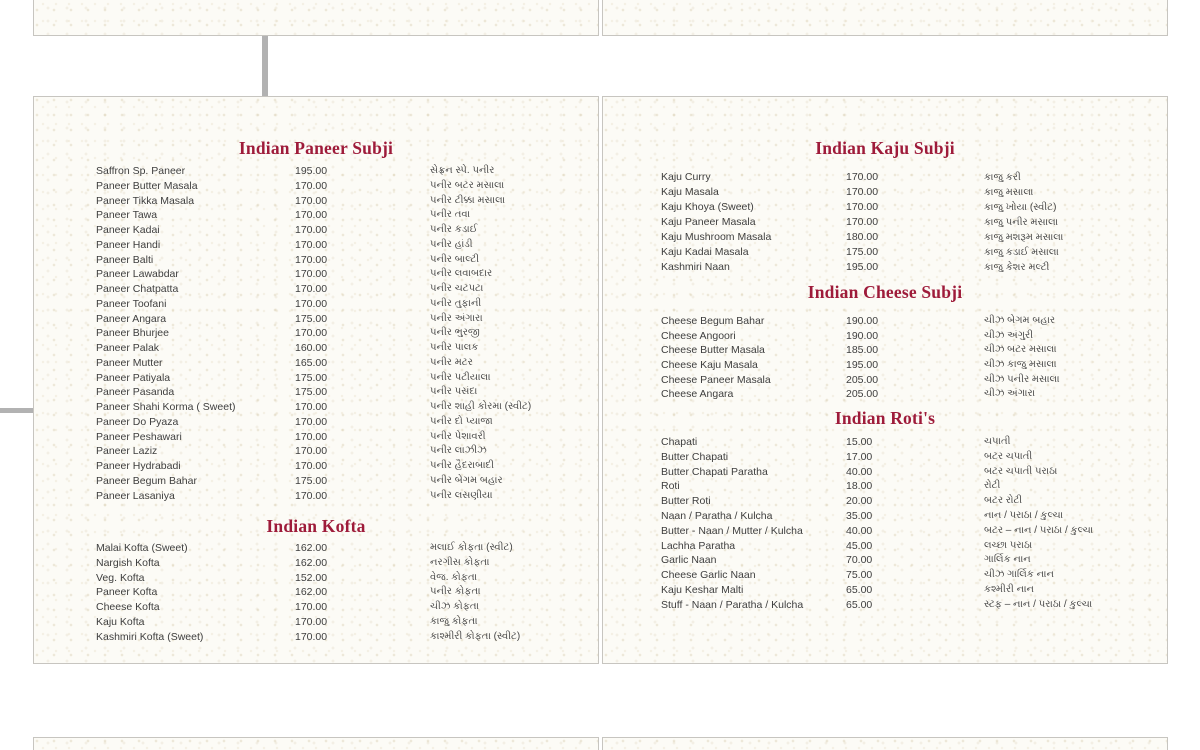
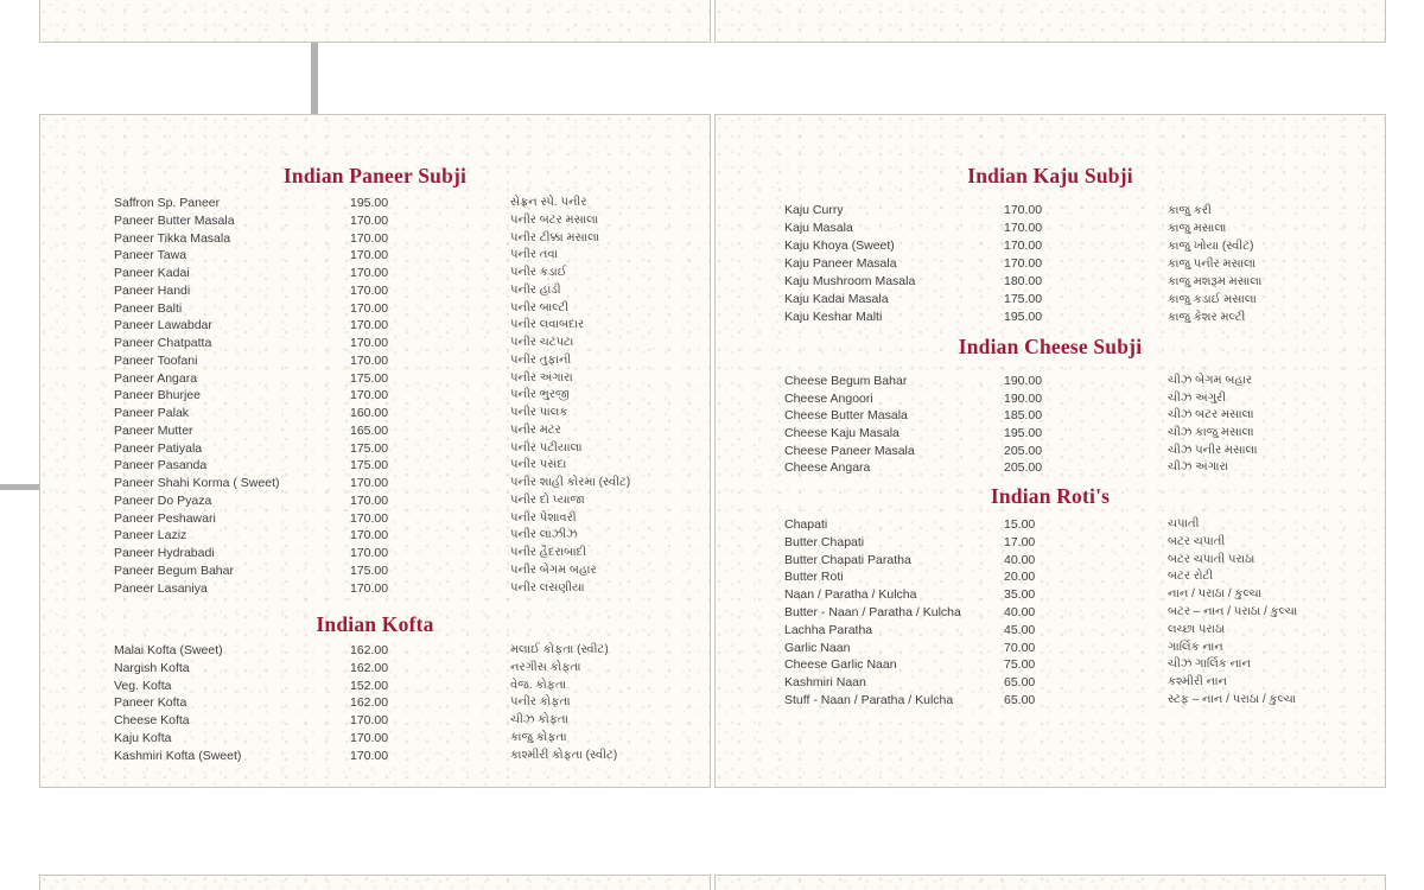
  Indian Paneer Subji
  Saffron Sp. Paneer
  195.00
  સેફ્રન સ્પે. પનીર
  Paneer Butter Masala
  170.00
  પનીર બટર મસાલા
  Paneer Tikka Masala
  170.00
  પનીર ટીક્કા મસાલા
  Paneer Tawa
  170.00
  પનીર તવા
  Paneer Kadai
  170.00
  પનીર કડાઈ
  Paneer Handi
  170.00
  પનીર હાંડી
  Paneer Balti
  170.00
  પનીર બાલ્ટી
  Paneer Lawabdar
  170.00
  પનીર લવાબદાર
  Paneer Chatpatta
  170.00
  પનીર ચટપટા
  Paneer Toofani
  170.00
  પનીર તુફાની
  Paneer Angara
  175.00
  પનીર અંગારા
  Paneer Bhurjee
  170.00
  પનીર ભુરજી
  Paneer Palak
  160.00
  પનીર પાલક
  Paneer Mutter
  165.00
  પનીર મટર
  Paneer Patiyala
  175.00
  પનીર પટીયાલા
  Paneer Pasanda
  175.00
  પનીર પસંદા
  Paneer Shahi Korma ( Sweet)
  170.00
  પનીર શાહી કોરમા (સ્વીટ)
  Paneer Do Pyaza
  170.00
  પનીર દો પ્યાજા
  Paneer Peshawari
  170.00
  પનીર પેશાવરી
  Paneer Laziz
  170.00
  પનીર લાઝીઝ
  Paneer Hydrabadi
  170.00
  પનીર હૈદરાબાદી
  Paneer Begum Bahar
  175.00
  પનીર બેગમ બહાર
  Paneer Lasaniya
  170.00
  પનીર લસણીયા
  Indian Kofta
  Malai Kofta (Sweet)
  162.00
  મલાઈ કોફતા (સ્વીટ)
  Nargish Kofta
  162.00
  નરગીસ કોફતા
  Veg. Kofta
  152.00
  વેજ. કોફતા
  Paneer Kofta
  162.00
  પનીર કોફતા
  Cheese Kofta
  170.00
  ચીઝ કોફતા
  Kaju Kofta
  170.00
  કાજુ કોફતા
  Kashmiri Kofta (Sweet)
  170.00
  કાશ્મીરી કોફતા (સ્વીટ)
  Indian Kaju Subji
  Kaju Curry
  170.00
  કાજુ કરી
  Kaju Masala
  170.00
  કાજુ મસાલા
  Kaju Khoya (Sweet)
  170.00
  કાજુ ખોયા (સ્વીટ)
  Kaju Paneer Masala
  170.00
  કાજુ પનીર મસાલા
  Kaju Mushroom Masala
  180.00
  કાજુ મશરૂમ મસાલા
  Kaju Kadai Masala
  175.00
  કાજુ કડાઈ મસાલા
- Kashmiri Naan
+ Kaju Keshar Malti
  195.00
  કાજુ કેશર મલ્ટી
  Indian Cheese Subji
  Cheese Begum Bahar
  190.00
  ચીઝ બેગમ બહાર
  Cheese Angoori
  190.00
  ચીઝ અંગુરી
  Cheese Butter Masala
  185.00
  ચીઝ બટર મસાલા
  Cheese Kaju Masala
  195.00
  ચીઝ કાજુ મસાલા
  Cheese Paneer Masala
  205.00
  ચીઝ પનીર મસાલા
  Cheese Angara
  205.00
  ચીઝ અંગારા
  Indian Roti's
  Chapati
  15.00
  ચપાતી
  Butter Chapati
  17.00
  બટર ચપાતી
  Butter Chapati Paratha
  40.00
  બટર ચપાતી પરાઠા
- Roti
- 18.00
- રોટી
  Butter Roti
  20.00
  બટર રોટી
  Naan / Paratha / Kulcha
  35.00
  નાન / પરાઠા / કુલ્ચા
- Butter - Naan / Mutter / Kulcha
+ Butter - Naan / Paratha / Kulcha
  40.00
  બટર – નાન / પરાઠા / કુલ્ચા
  Lachha Paratha
  45.00
  લચ્છા પરાઠા
  Garlic Naan
  70.00
  ગાર્લિક નાન
  Cheese Garlic Naan
  75.00
  ચીઝ ગાર્લિક નાન
- Kaju Keshar Malti
+ Kashmiri Naan
  65.00
  કશ્મીરી નાન
  Stuff - Naan / Paratha / Kulcha
  65.00
  સ્ટફ – નાન / પરાઠા / કુલ્ચા
